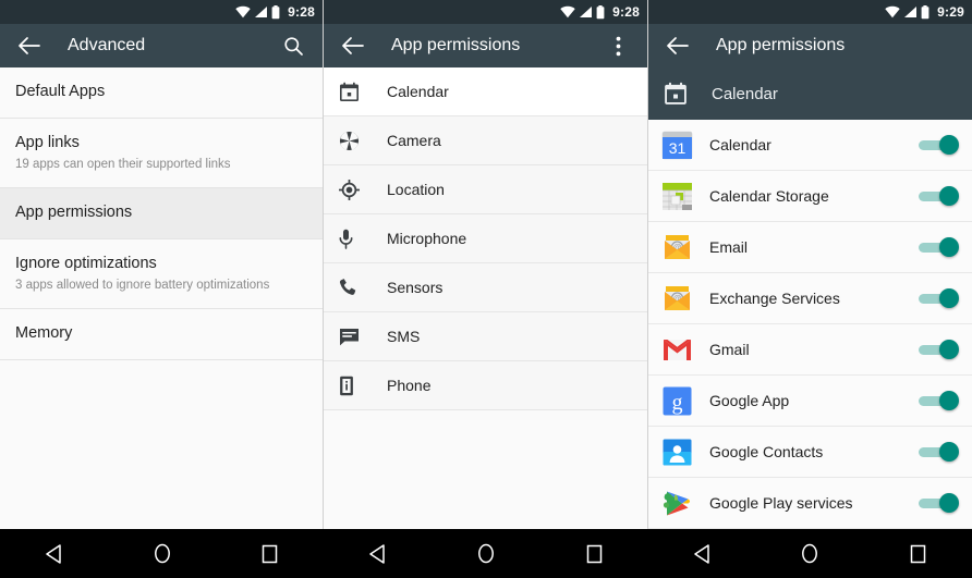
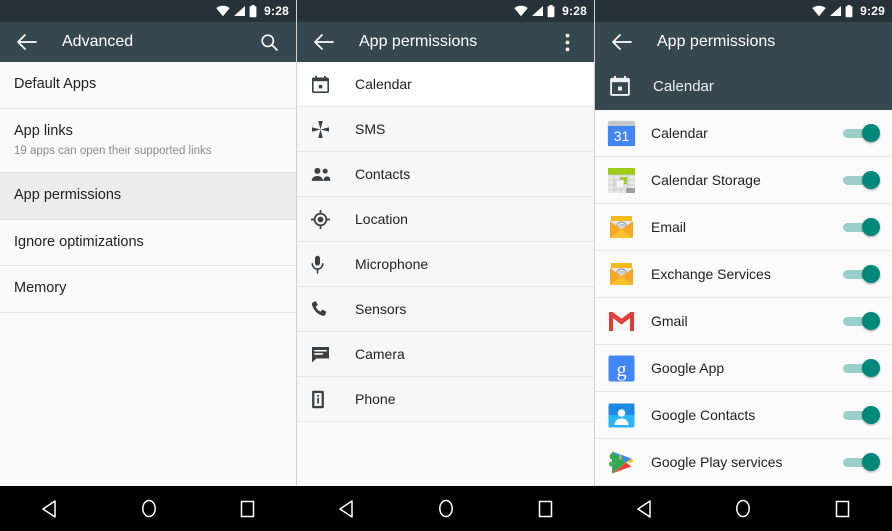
  9:28
  Advanced
  Default Apps
  App links
  19 apps can open their supported links
  App permissions
  Ignore optimizations
- 3 apps allowed to ignore battery optimizations
  Memory
  9:28
  App permissions
  Calendar
- Camera
+ SMS
+ Contacts
  Location
  Microphone
  Sensors
- SMS
+ Camera
  Phone
  9:29
  App permissions
  Calendar
  31
  Calendar
  Calendar Storage
  @
  Email
  @
  Exchange Services
  Gmail
  g
  Google App
  Google Contacts
  Google Play services
